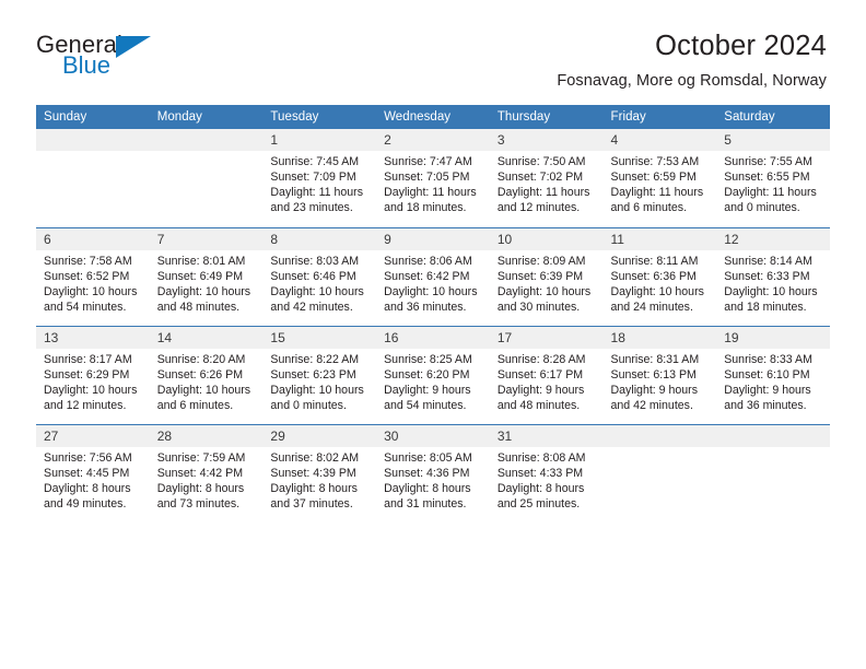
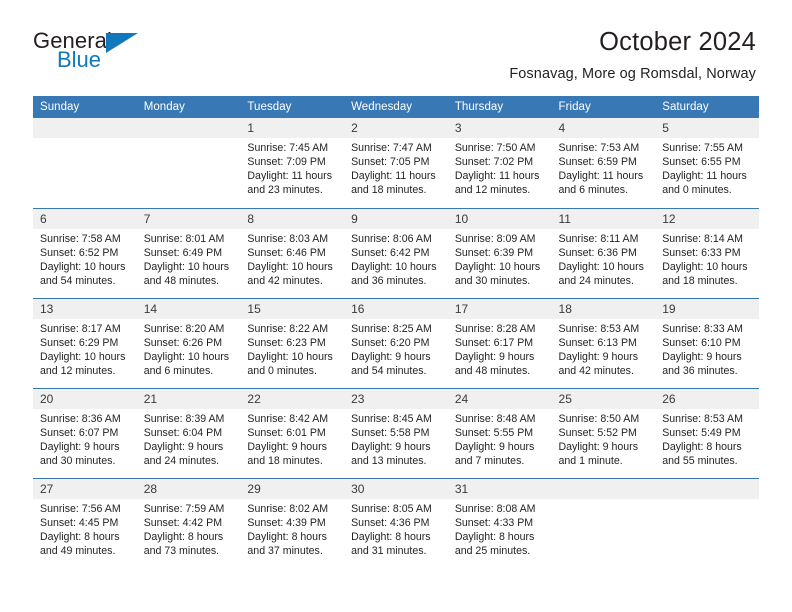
  General
  Blue
  October 2024
  Fosnavag, More og Romsdal, Norway
  Sunday	Monday	Tuesday	Wednesday	Thursday	Friday	Saturday
  		1Sunrise: 7:45 AMSunset: 7:09 PMDaylight: 11 hoursand 23 minutes.	2Sunrise: 7:47 AMSunset: 7:05 PMDaylight: 11 hoursand 18 minutes.	3Sunrise: 7:50 AMSunset: 7:02 PMDaylight: 11 hoursand 12 minutes.	4Sunrise: 7:53 AMSunset: 6:59 PMDaylight: 11 hoursand 6 minutes.	5Sunrise: 7:55 AMSunset: 6:55 PMDaylight: 11 hoursand 0 minutes.
  6Sunrise: 7:58 AMSunset: 6:52 PMDaylight: 10 hoursand 54 minutes.	7Sunrise: 8:01 AMSunset: 6:49 PMDaylight: 10 hoursand 48 minutes.	8Sunrise: 8:03 AMSunset: 6:46 PMDaylight: 10 hoursand 42 minutes.	9Sunrise: 8:06 AMSunset: 6:42 PMDaylight: 10 hoursand 36 minutes.	10Sunrise: 8:09 AMSunset: 6:39 PMDaylight: 10 hoursand 30 minutes.	11Sunrise: 8:11 AMSunset: 6:36 PMDaylight: 10 hoursand 24 minutes.	12Sunrise: 8:14 AMSunset: 6:33 PMDaylight: 10 hoursand 18 minutes.
- 13Sunrise: 8:17 AMSunset: 6:29 PMDaylight: 10 hoursand 12 minutes.	14Sunrise: 8:20 AMSunset: 6:26 PMDaylight: 10 hoursand 6 minutes.	15Sunrise: 8:22 AMSunset: 6:23 PMDaylight: 10 hoursand 0 minutes.	16Sunrise: 8:25 AMSunset: 6:20 PMDaylight: 9 hoursand 54 minutes.	17Sunrise: 8:28 AMSunset: 6:17 PMDaylight: 9 hoursand 48 minutes.	18Sunrise: 8:31 AMSunset: 6:13 PMDaylight: 9 hoursand 42 minutes.	19Sunrise: 8:33 AMSunset: 6:10 PMDaylight: 9 hoursand 36 minutes.
+ 13Sunrise: 8:17 AMSunset: 6:29 PMDaylight: 10 hoursand 12 minutes.	14Sunrise: 8:20 AMSunset: 6:26 PMDaylight: 10 hoursand 6 minutes.	15Sunrise: 8:22 AMSunset: 6:23 PMDaylight: 10 hoursand 0 minutes.	16Sunrise: 8:25 AMSunset: 6:20 PMDaylight: 9 hoursand 54 minutes.	17Sunrise: 8:28 AMSunset: 6:17 PMDaylight: 9 hoursand 48 minutes.	18Sunrise: 8:53 AMSunset: 6:13 PMDaylight: 9 hoursand 42 minutes.	19Sunrise: 8:33 AMSunset: 6:10 PMDaylight: 9 hoursand 36 minutes.
+ 20Sunrise: 8:36 AMSunset: 6:07 PMDaylight: 9 hoursand 30 minutes.	21Sunrise: 8:39 AMSunset: 6:04 PMDaylight: 9 hoursand 24 minutes.	22Sunrise: 8:42 AMSunset: 6:01 PMDaylight: 9 hoursand 18 minutes.	23Sunrise: 8:45 AMSunset: 5:58 PMDaylight: 9 hoursand 13 minutes.	24Sunrise: 8:48 AMSunset: 5:55 PMDaylight: 9 hoursand 7 minutes.	25Sunrise: 8:50 AMSunset: 5:52 PMDaylight: 9 hoursand 1 minute.	26Sunrise: 8:53 AMSunset: 5:49 PMDaylight: 8 hoursand 55 minutes.
  27Sunrise: 7:56 AMSunset: 4:45 PMDaylight: 8 hoursand 49 minutes.	28Sunrise: 7:59 AMSunset: 4:42 PMDaylight: 8 hoursand 73 minutes.	29Sunrise: 8:02 AMSunset: 4:39 PMDaylight: 8 hoursand 37 minutes.	30Sunrise: 8:05 AMSunset: 4:36 PMDaylight: 8 hoursand 31 minutes.	31Sunrise: 8:08 AMSunset: 4:33 PMDaylight: 8 hoursand 25 minutes.
